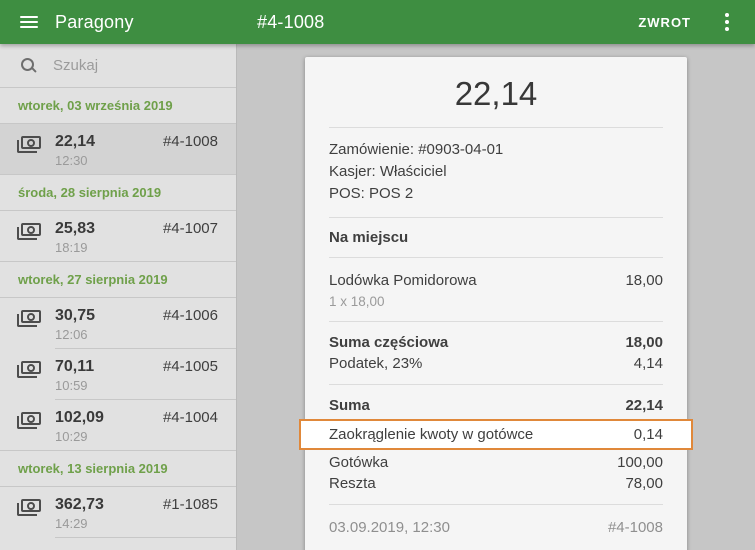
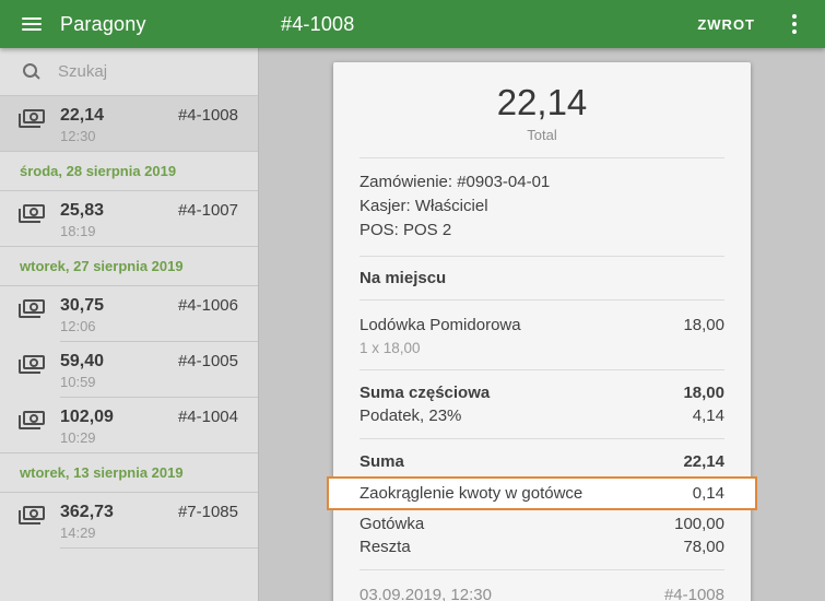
  Paragony
  #4-1008
  ZWROT
  Szukaj
- wtorek, 03 września 2019
  22,14
  12:30
  #4-1008
  środa, 28 sierpnia 2019
  25,83
  18:19
  #4-1007
  wtorek, 27 sierpnia 2019
  30,75
  12:06
  #4-1006
- 70,11
+ 59,40
  10:59
  #4-1005
  102,09
  10:29
  #4-1004
  wtorek, 13 sierpnia 2019
  362,73
  14:29
- #1-1085
+ #7-1085
  22,14
+ Total
  Zamówienie: #0903-04-01
  Kasjer: Właściciel
  POS: POS 2
  Na miejscu
  Lodówka Pomidorowa
  18,00
  1 x 18,00
  Suma częściowa
  18,00
  Podatek, 23%
  4,14
  Suma
  22,14
  Zaokrąglenie kwoty w gotówce
  0,14
  Gotówka
  100,00
  Reszta
  78,00
  03.09.2019, 12:30
  #4-1008
